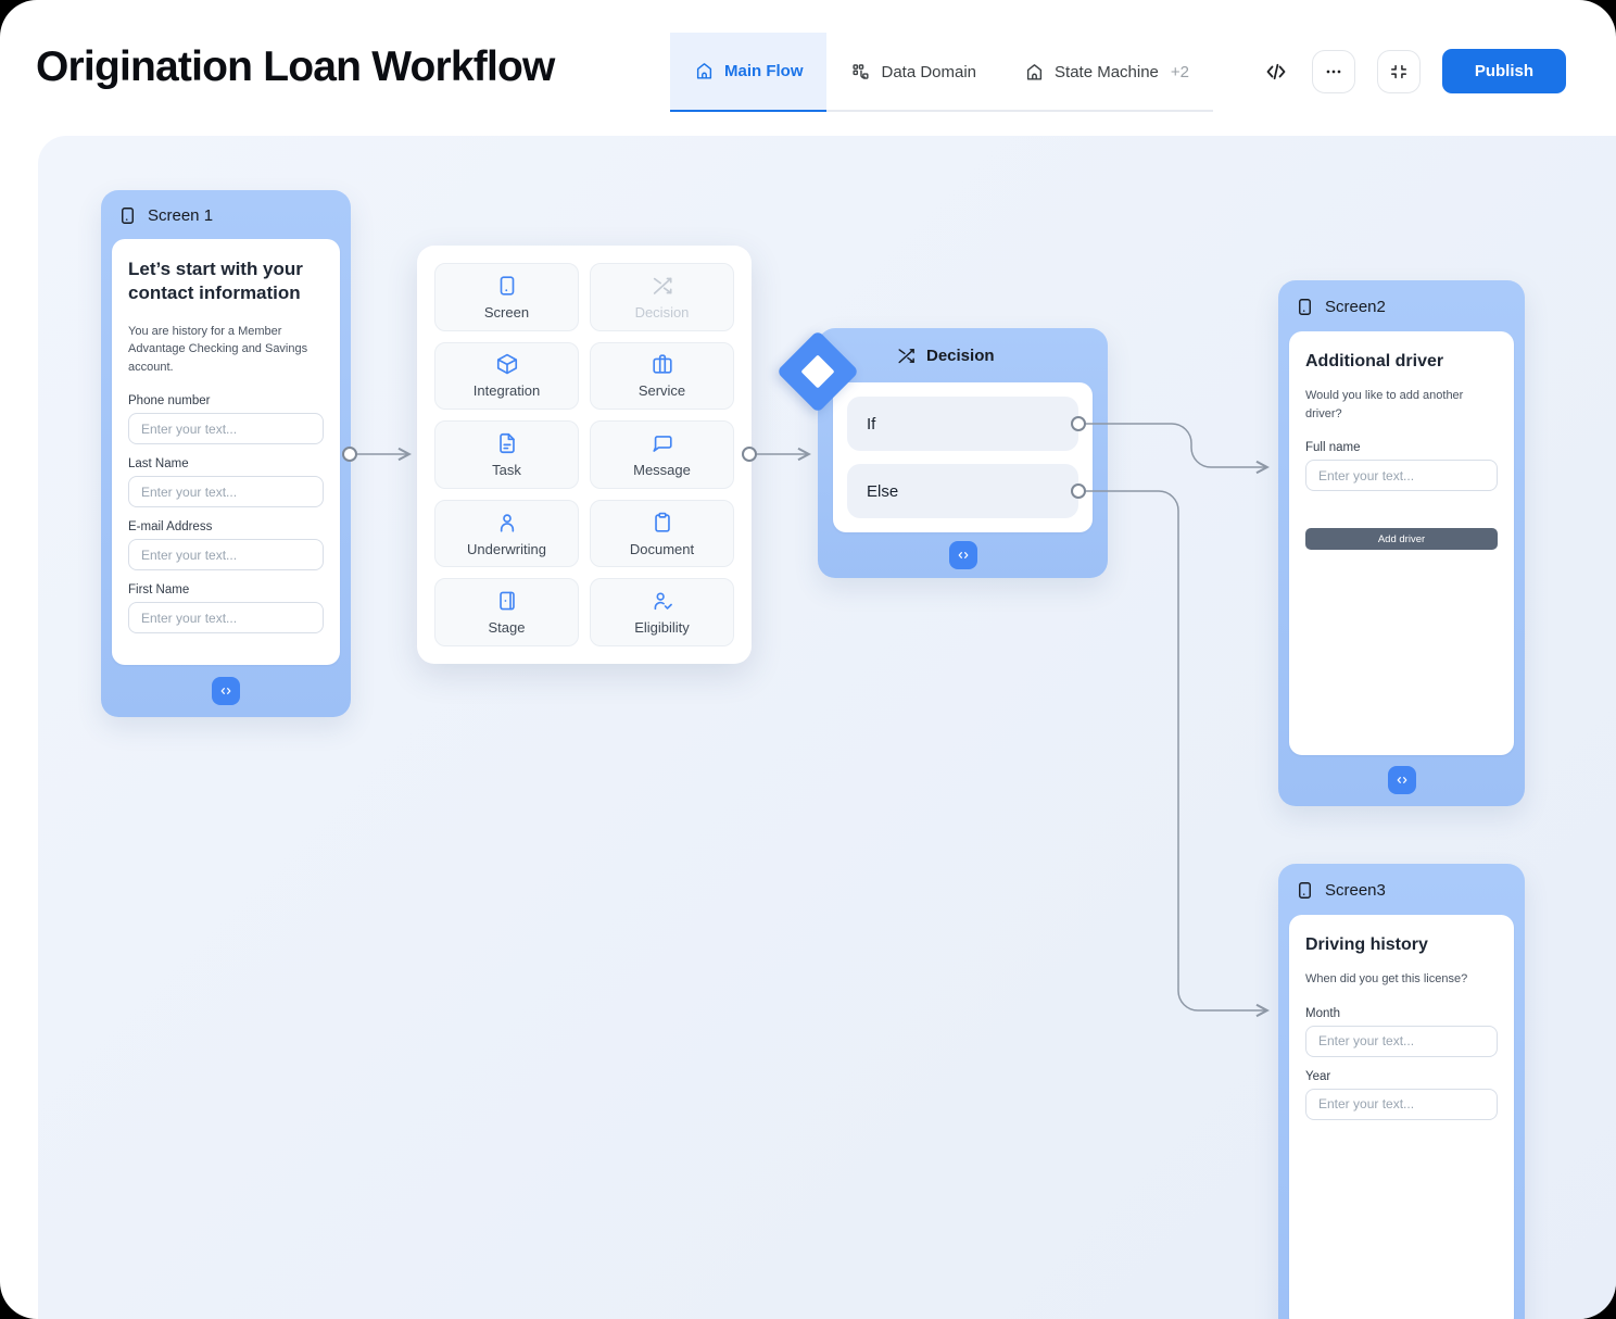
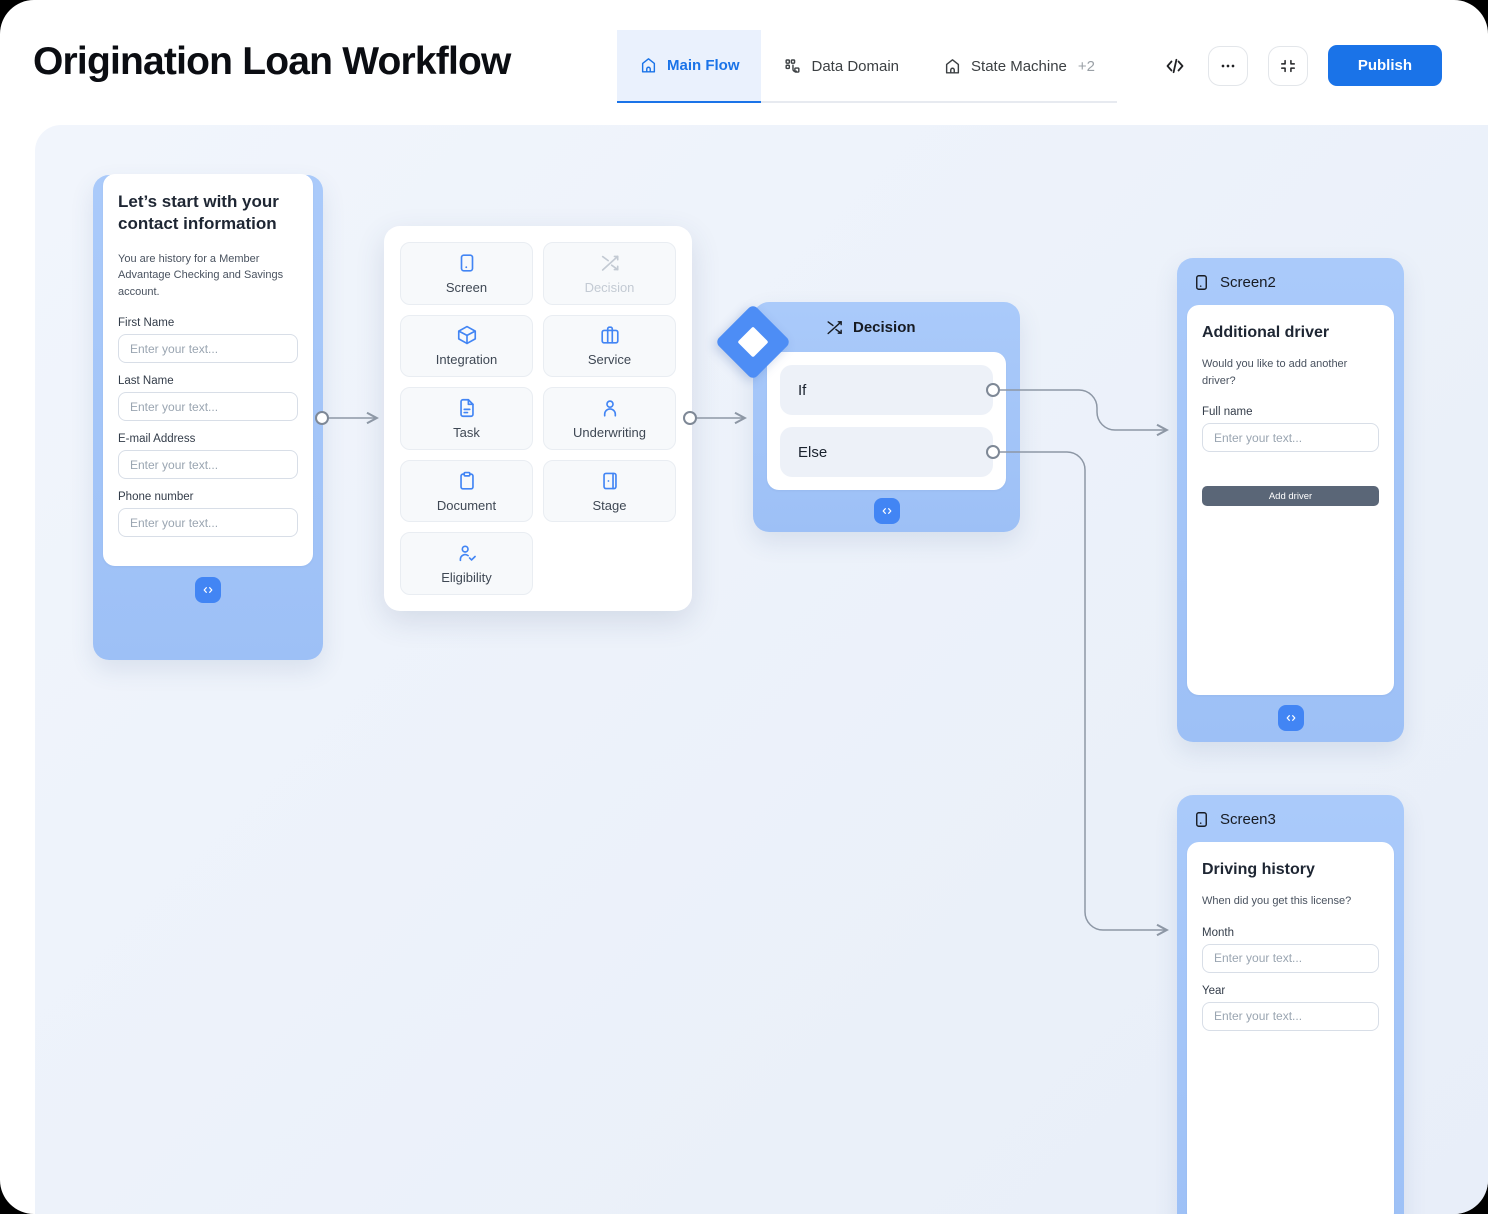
  Origination Loan Workflow
  Main Flow
  Data Domain
  State Machine
  +2
  Publish
- Screen 1
  Let’s start with your contact information
  You are history for a Member Advantage Checking and Savings account.
- Phone number
+ First Name
  Enter your text...
  Last Name
  Enter your text...
  E-mail Address
  Enter your text...
- First Name
+ Phone number
  Enter your text...
  Screen
  Decision
  Integration
  Service
  Task
- Message
  Underwriting
  Document
  Stage
  Eligibility
  Decision
  If
  Else
  Screen2
  Additional driver
  Would you like to add another driver?
  Full name
  Enter your text...
  Add driver
  Screen3
  Driving history
  When did you get this license?
  Month
  Enter your text...
  Year
  Enter your text...
